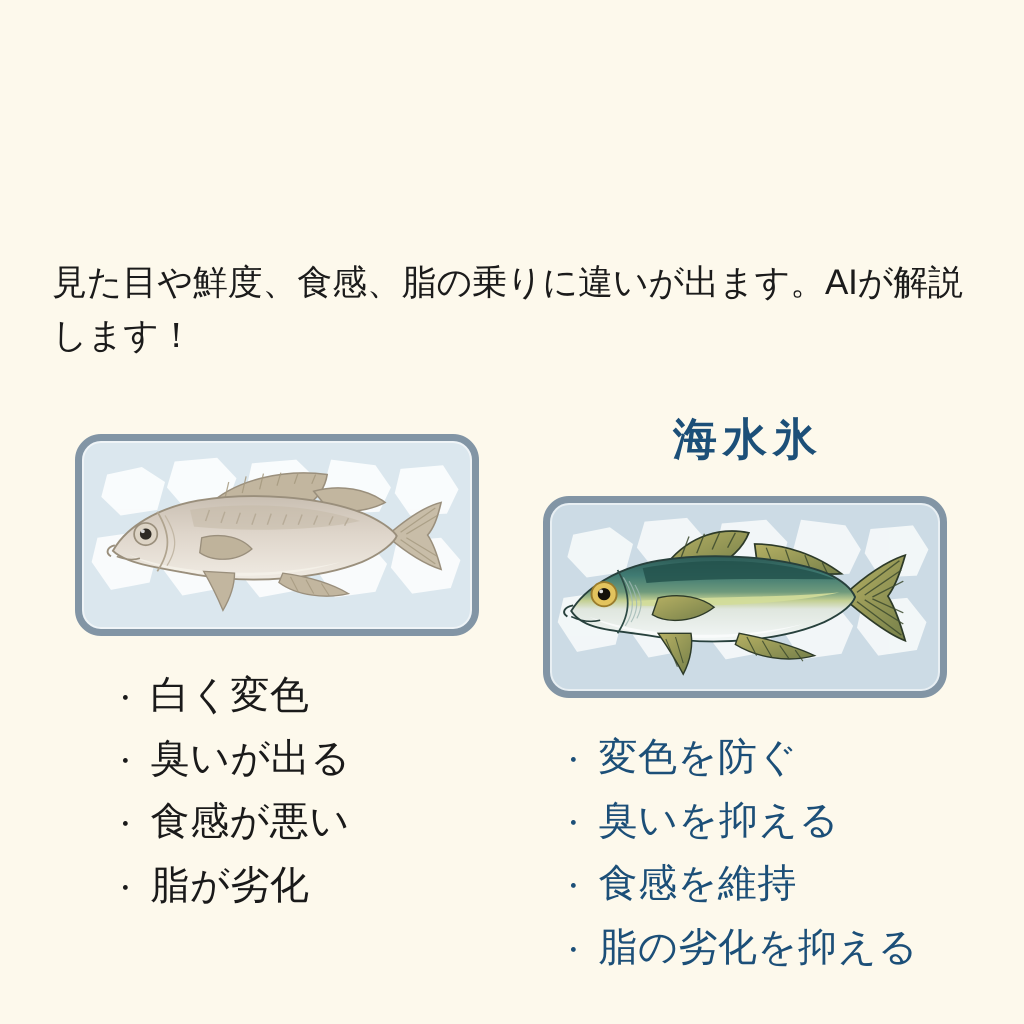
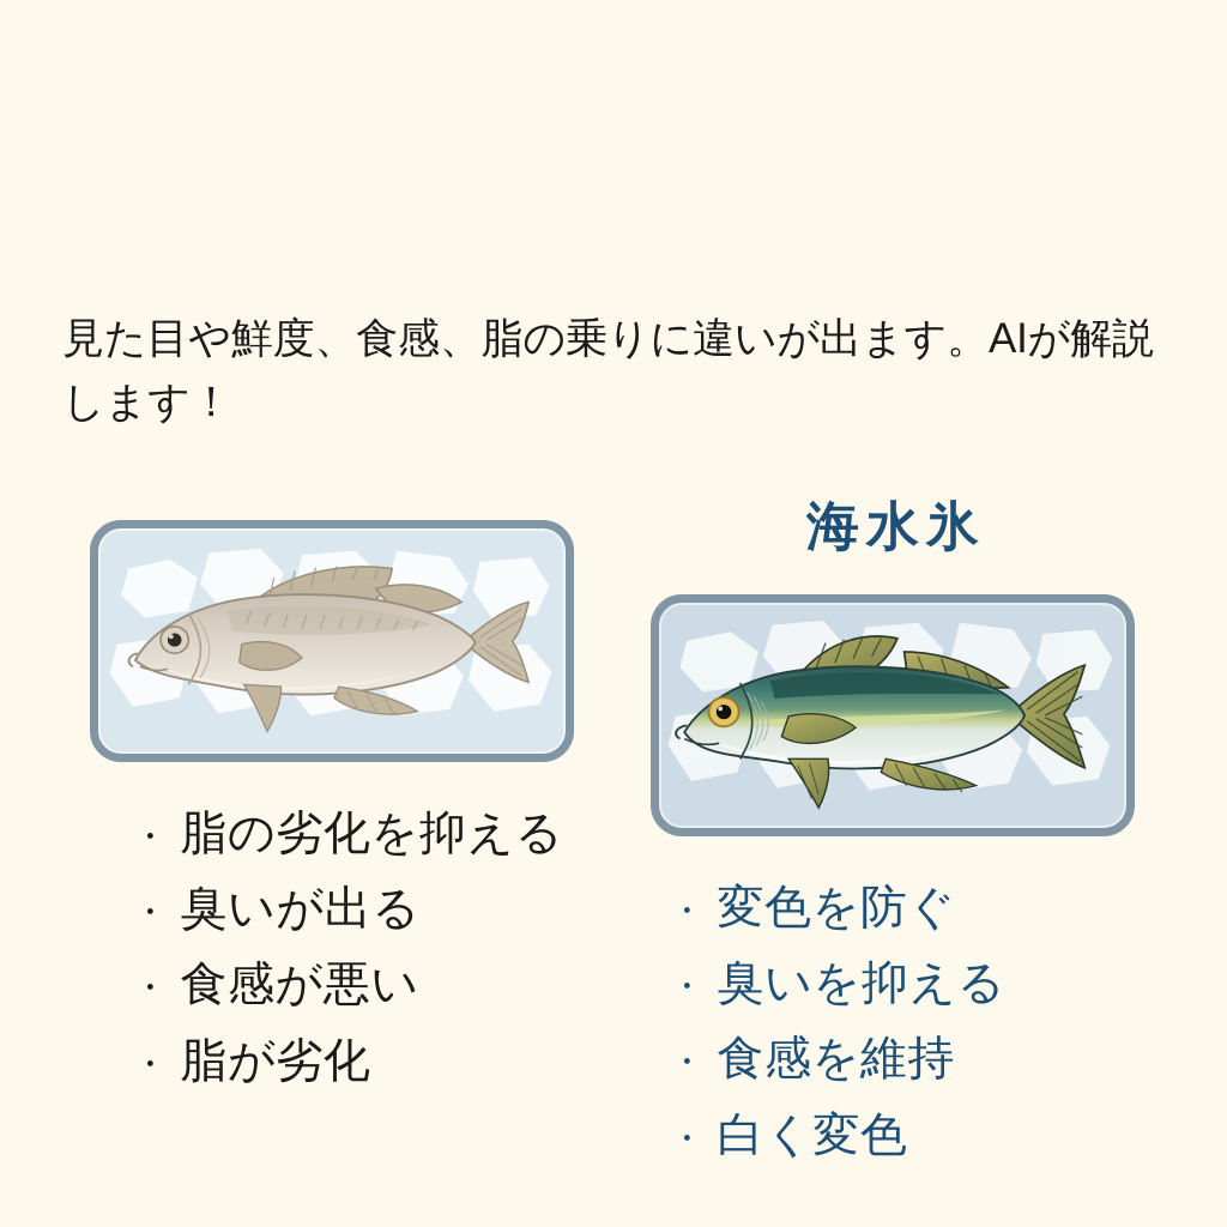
  見た目や鮮度、食感、脂の乗りに違いが出ます。AIが解説します！
  ・
- 白く変色
+ 脂の劣化を抑える
  ・
  臭いが出る
  ・
  食感が悪い
  ・
  脂が劣化
  海水氷
  ・
  変色を防ぐ
  ・
  臭いを抑える
  ・
  食感を維持
  ・
- 脂の劣化を抑える
+ 白く変色
